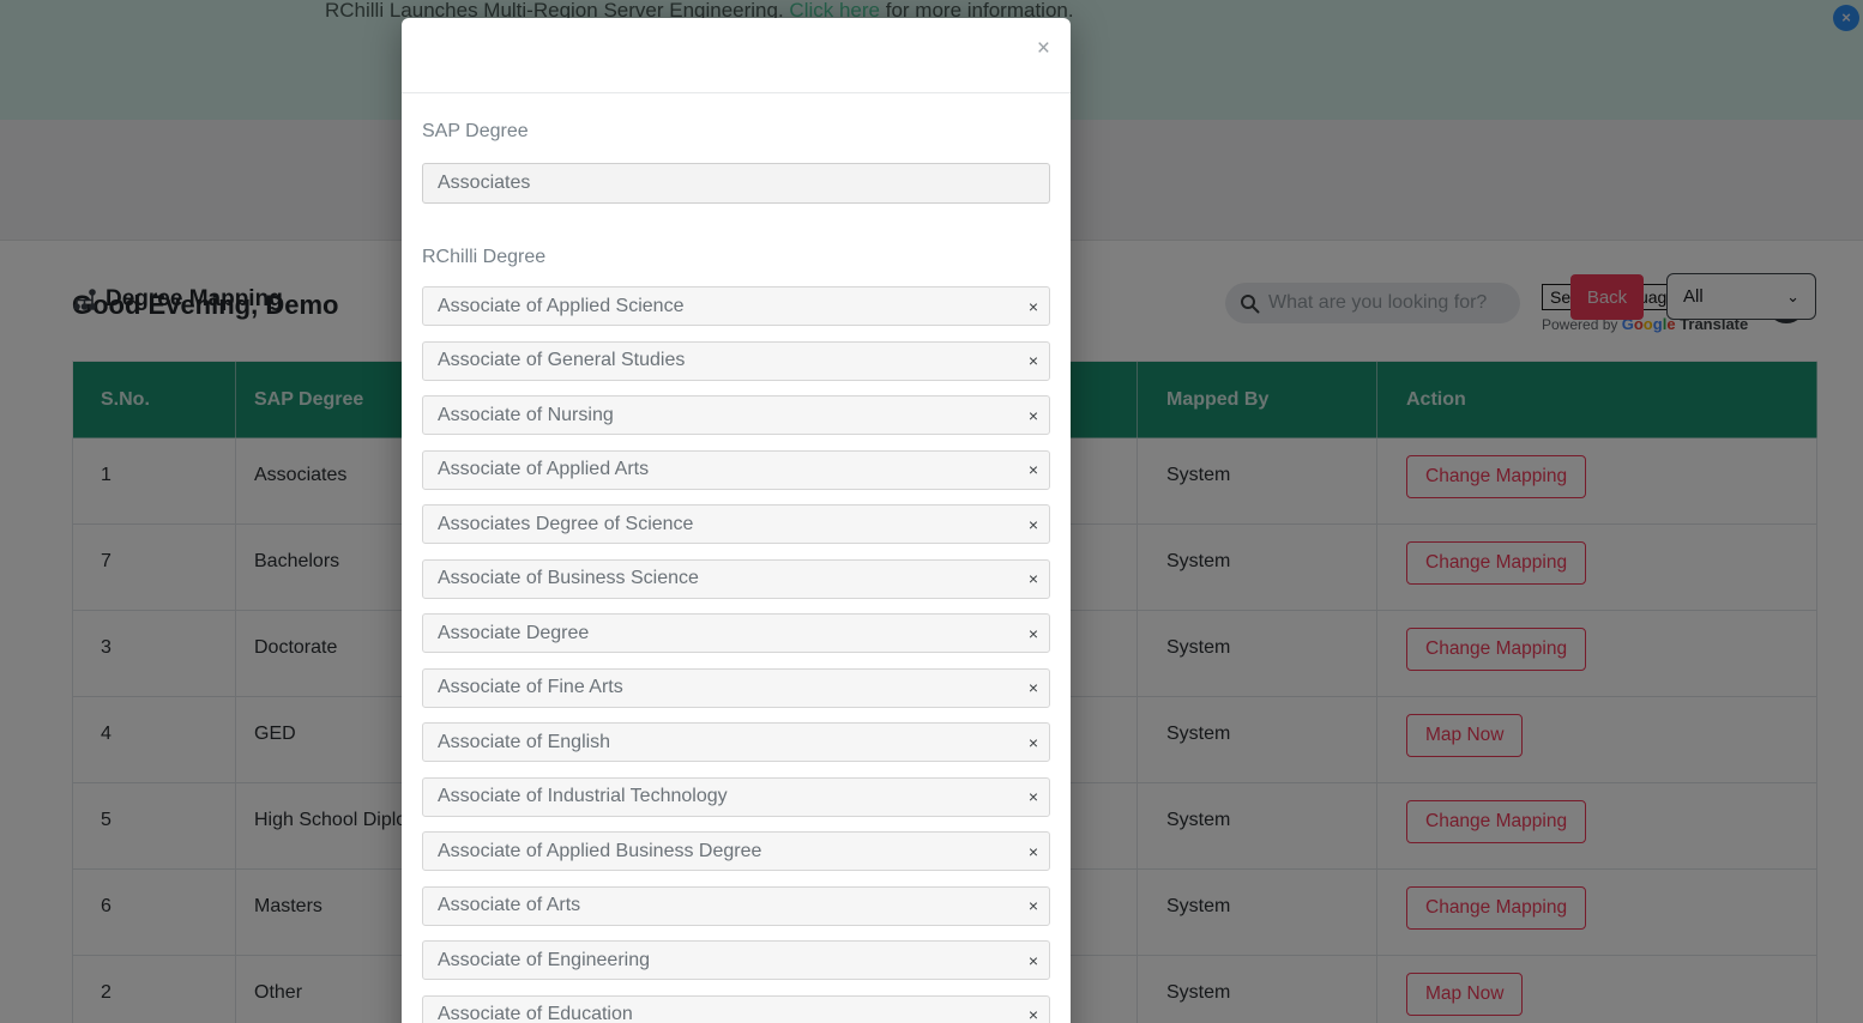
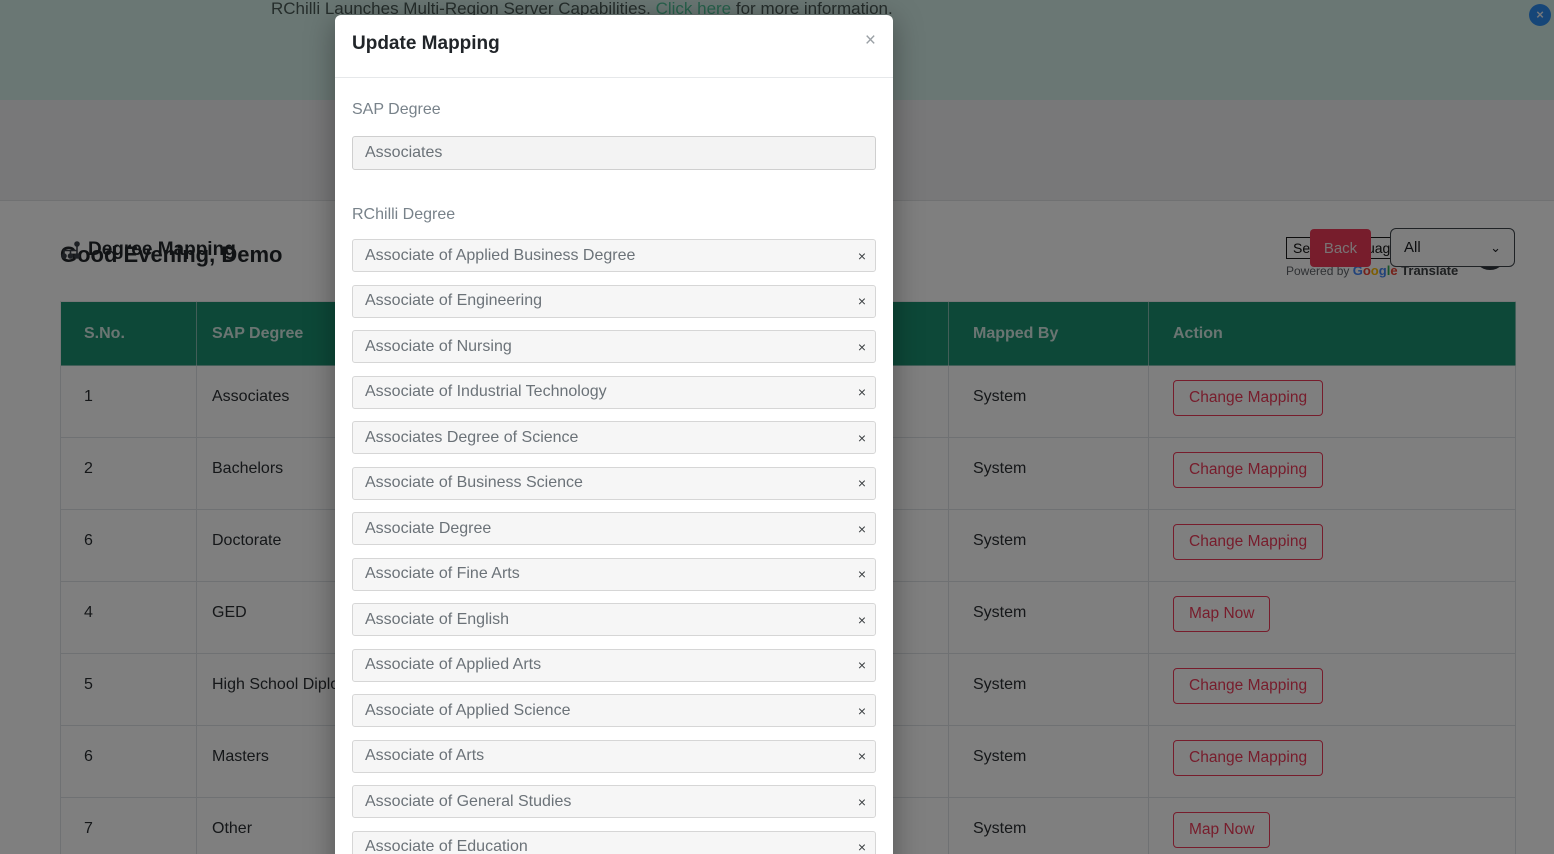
- RChilli Launches Multi-Region Server Engineering. Click here for more information.
+ RChilli Launches Multi-Region Server Capabilities. Click here for more information.
  ×
  ood Evening, Demo
- What are you looking for?
  Powered by Google Translate
  Degree Mapping
  Back
  All
  ⌄
  S.No.	SAP Degree	Mapped By	Action
  1	Associates	System	Change Mapping
- 7	Bachelors	System	Change Mapping
+ 2	Bachelors	System	Change Mapping
- 3	Doctorate	System	Change Mapping
+ 6	Doctorate	System	Change Mapping
  4	GED	System	Map Now
  5	High School Dipl	System	Change Mapping
  6	Masters	System	Change Mapping
- 2	Other	System	Map Now
+ 7	Other	System	Map Now
+ Update Mapping
  ×
  SAP Degree
  Associates
  RChilli Degree
- Associate of Applied Science
+ Associate of Applied Business Degree
  ×
- Associate of General Studies
+ Associate of Engineering
  ×
  Associate of Nursing
  ×
- Associate of Applied Arts
+ Associate of Industrial Technology
  ×
  Associates Degree of Science
  ×
  Associate of Business Science
  ×
  Associate Degree
  ×
  Associate of Fine Arts
  ×
  Associate of English
  ×
- Associate of Industrial Technology
+ Associate of Applied Arts
  ×
- Associate of Applied Business Degree
+ Associate of Applied Science
  ×
  Associate of Arts
  ×
- Associate of Engineering
+ Associate of General Studies
  ×
  Associate of Education
  ×
